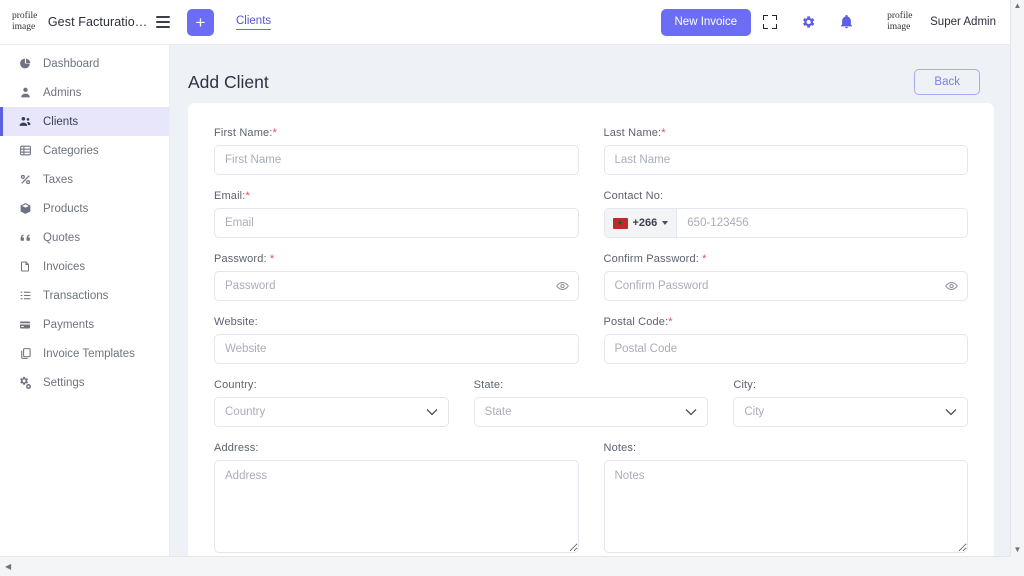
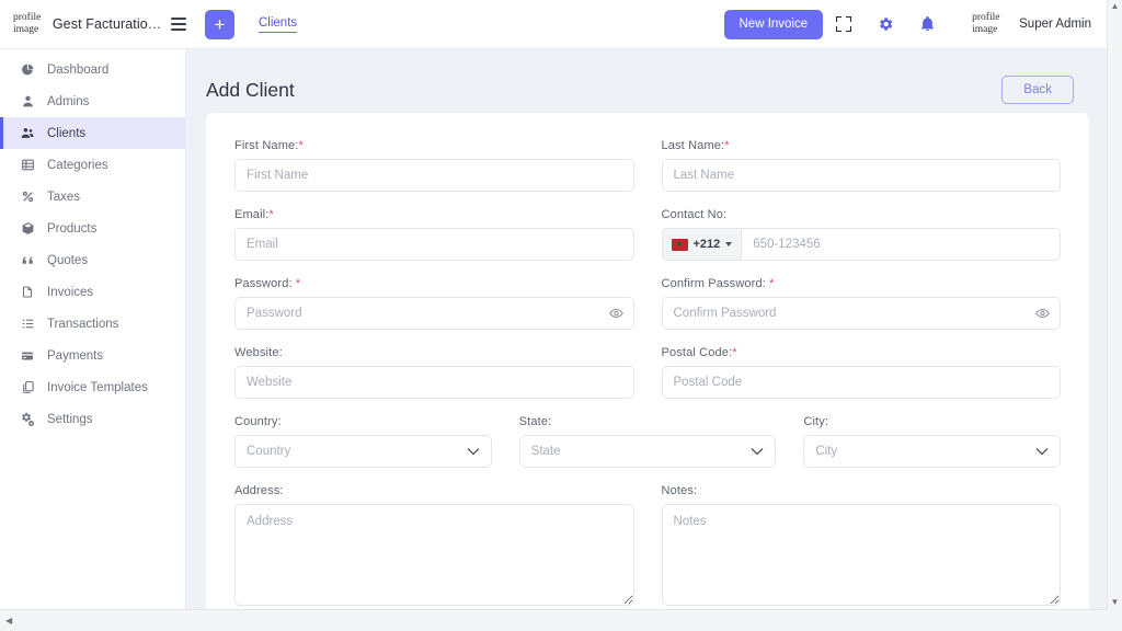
  profile image
  Gest Facturatio…
  +
  Clients
  New Invoice
  profile image
  Super Admin
  Dashboard
  Admins
  Clients
  Categories
  Taxes
  Products
  Quotes
  Invoices
  Transactions
  Payments
  Invoice Templates
  Settings
  Add Client
  Back
  First Name:*
  First Name
  Last Name:*
  Last Name
  Email:*
  Email
  Contact No:
- +266
+ +212
  650-123456
  Password: *
  Password
  Confirm Password: *
  Confirm Password
  Website:
  Website
  Postal Code:*
  Postal Code
  Country:
  Country
  State:
  State
  City:
  City
  Address:
  Address
  Notes:
  Notes
  ▲
  ▼
  ◀
